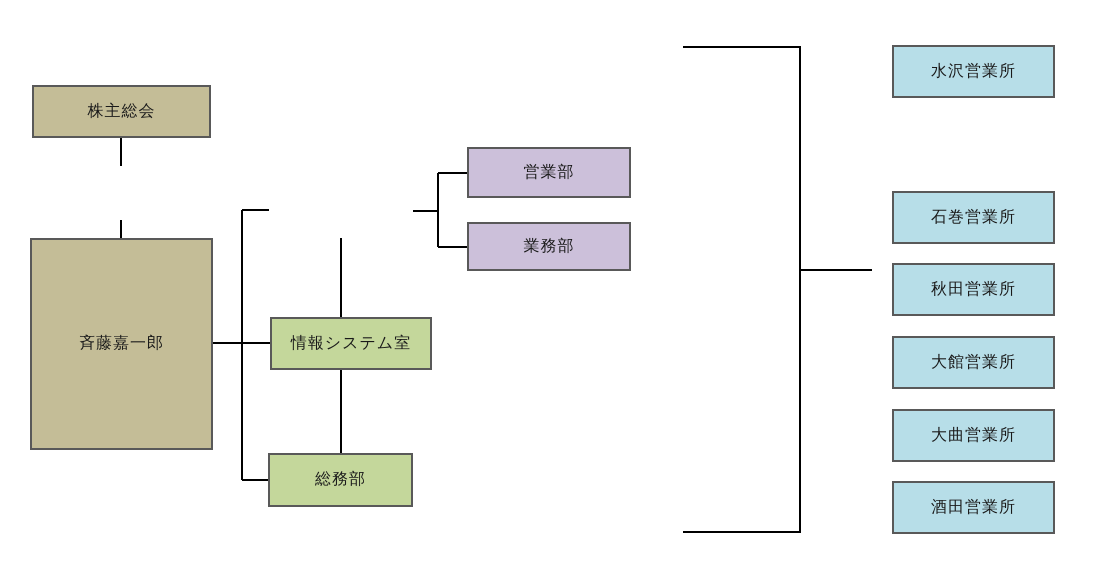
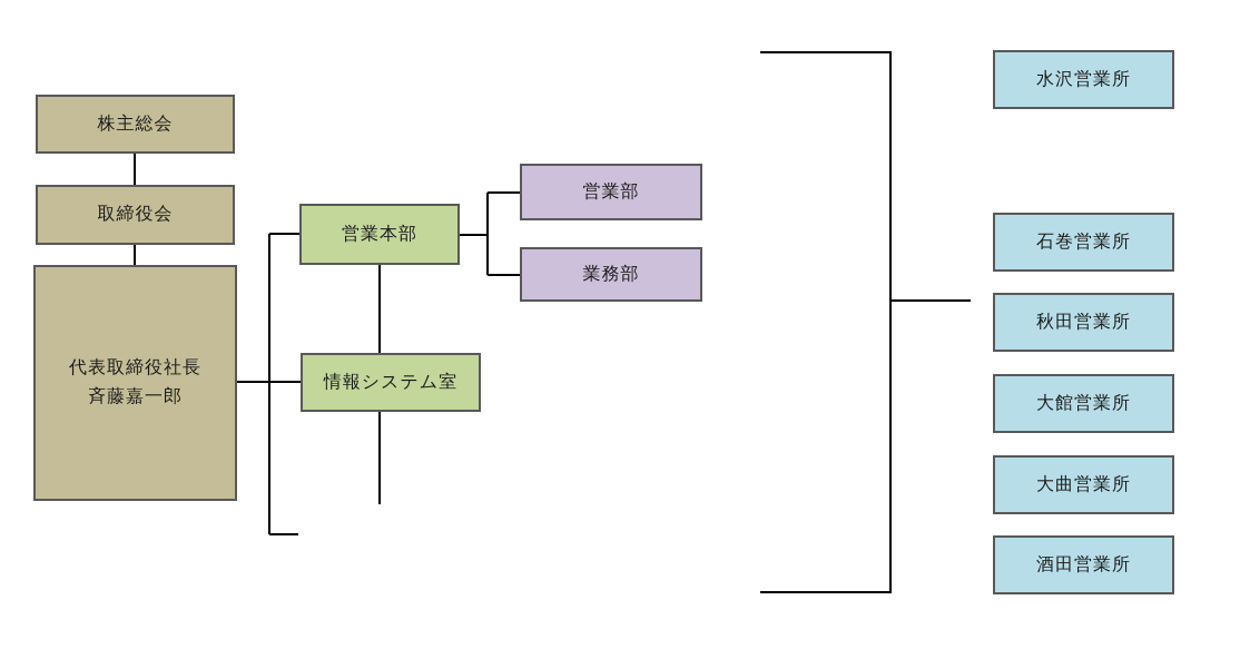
  株主総会
+ 取締役会
+ 代表取締役社長
  斉藤嘉一郎
+ 営業本部
  情報システム室
- 総務部
  営業部
  業務部
  水沢営業所
  石巻営業所
  秋田営業所
  大館営業所
  大曲営業所
  酒田営業所
